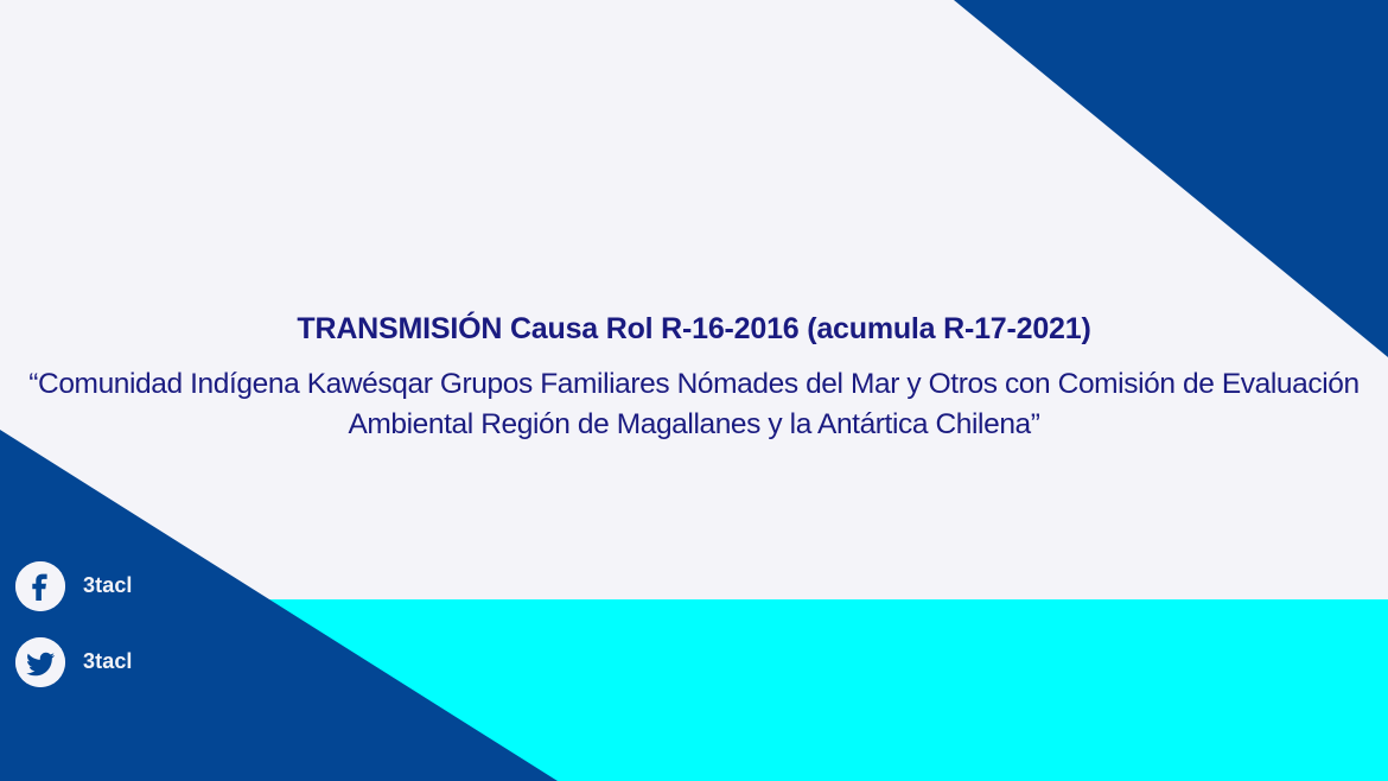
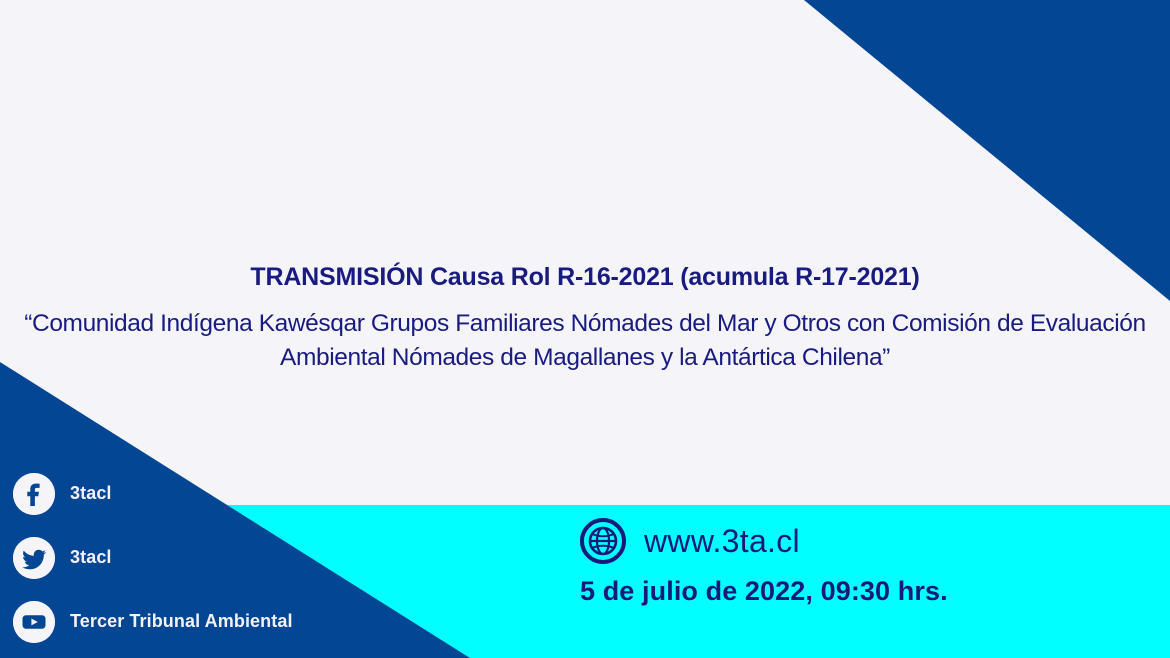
- TRANSMISIÓN Causa Rol R-16-2016 (acumula R-17-2021)
+ TRANSMISIÓN Causa Rol R-16-2021 (acumula R-17-2021)
- “Comunidad Indígena Kawésqar Grupos Familiares Nómades del Mar y Otros con Comisión de Evaluación Ambiental Región de Magallanes y la Antártica Chilena”
+ “Comunidad Indígena Kawésqar Grupos Familiares Nómades del Mar y Otros con Comisión de Evaluación Ambiental Nómades de Magallanes y la Antártica Chilena”
  3tacl
  3tacl
+ Tercer Tribunal Ambiental
+ www.3ta.cl
+ 5 de julio de 2022, 09:30 hrs.
